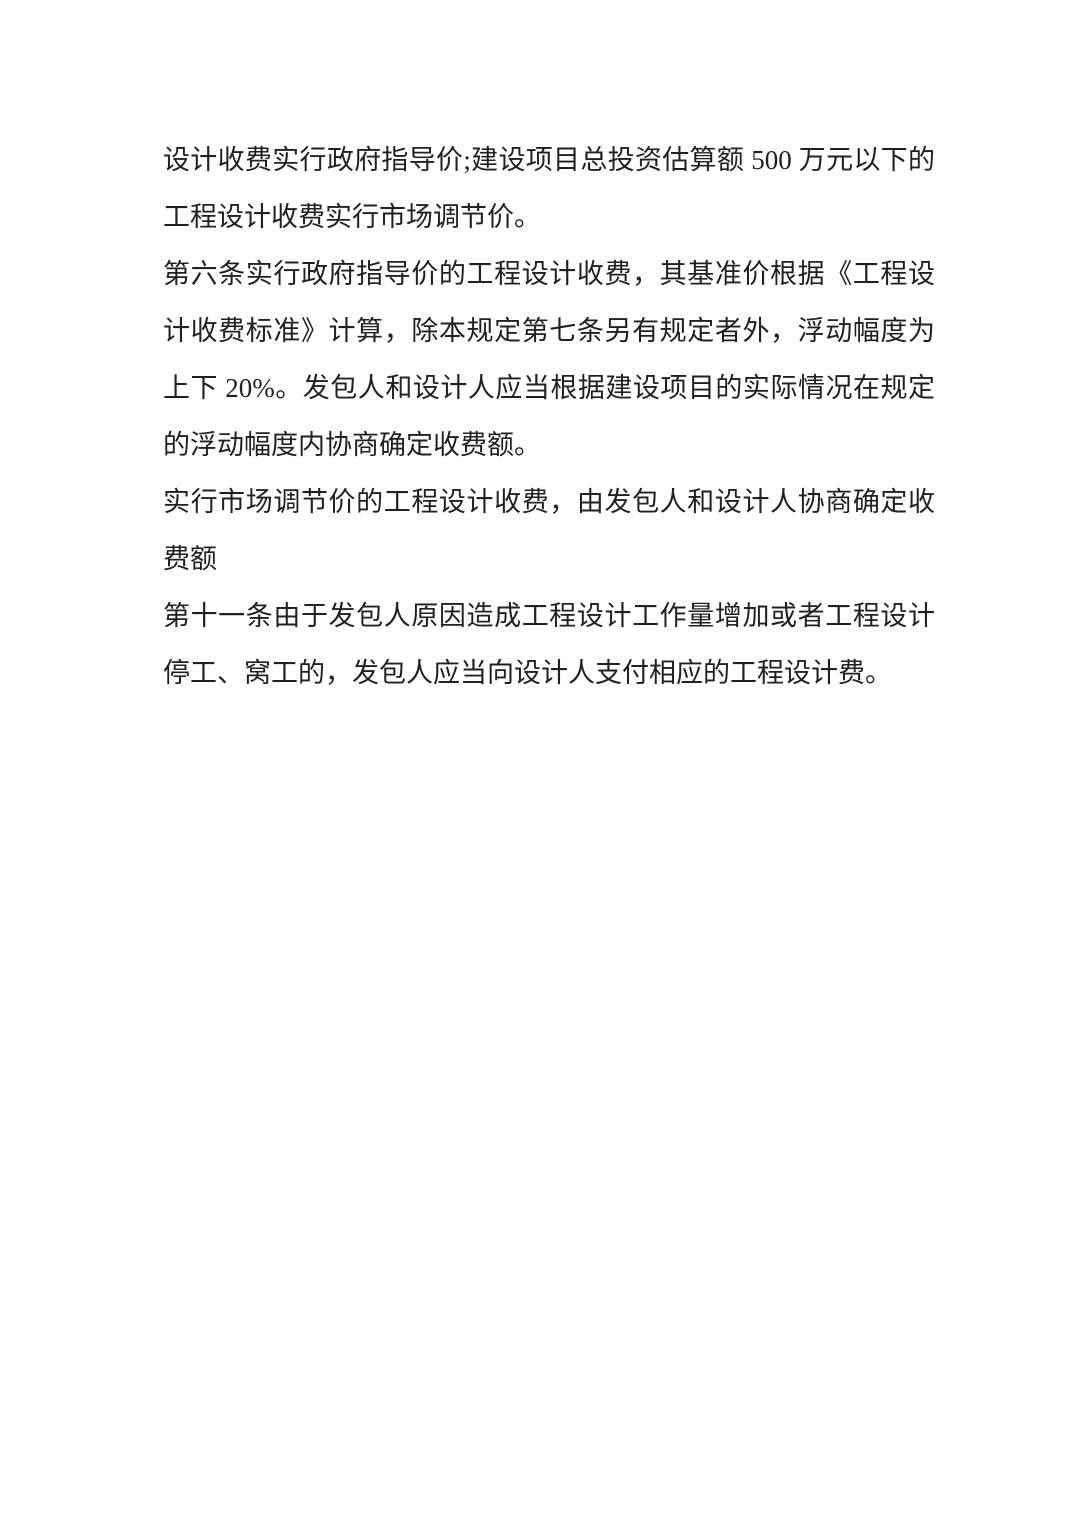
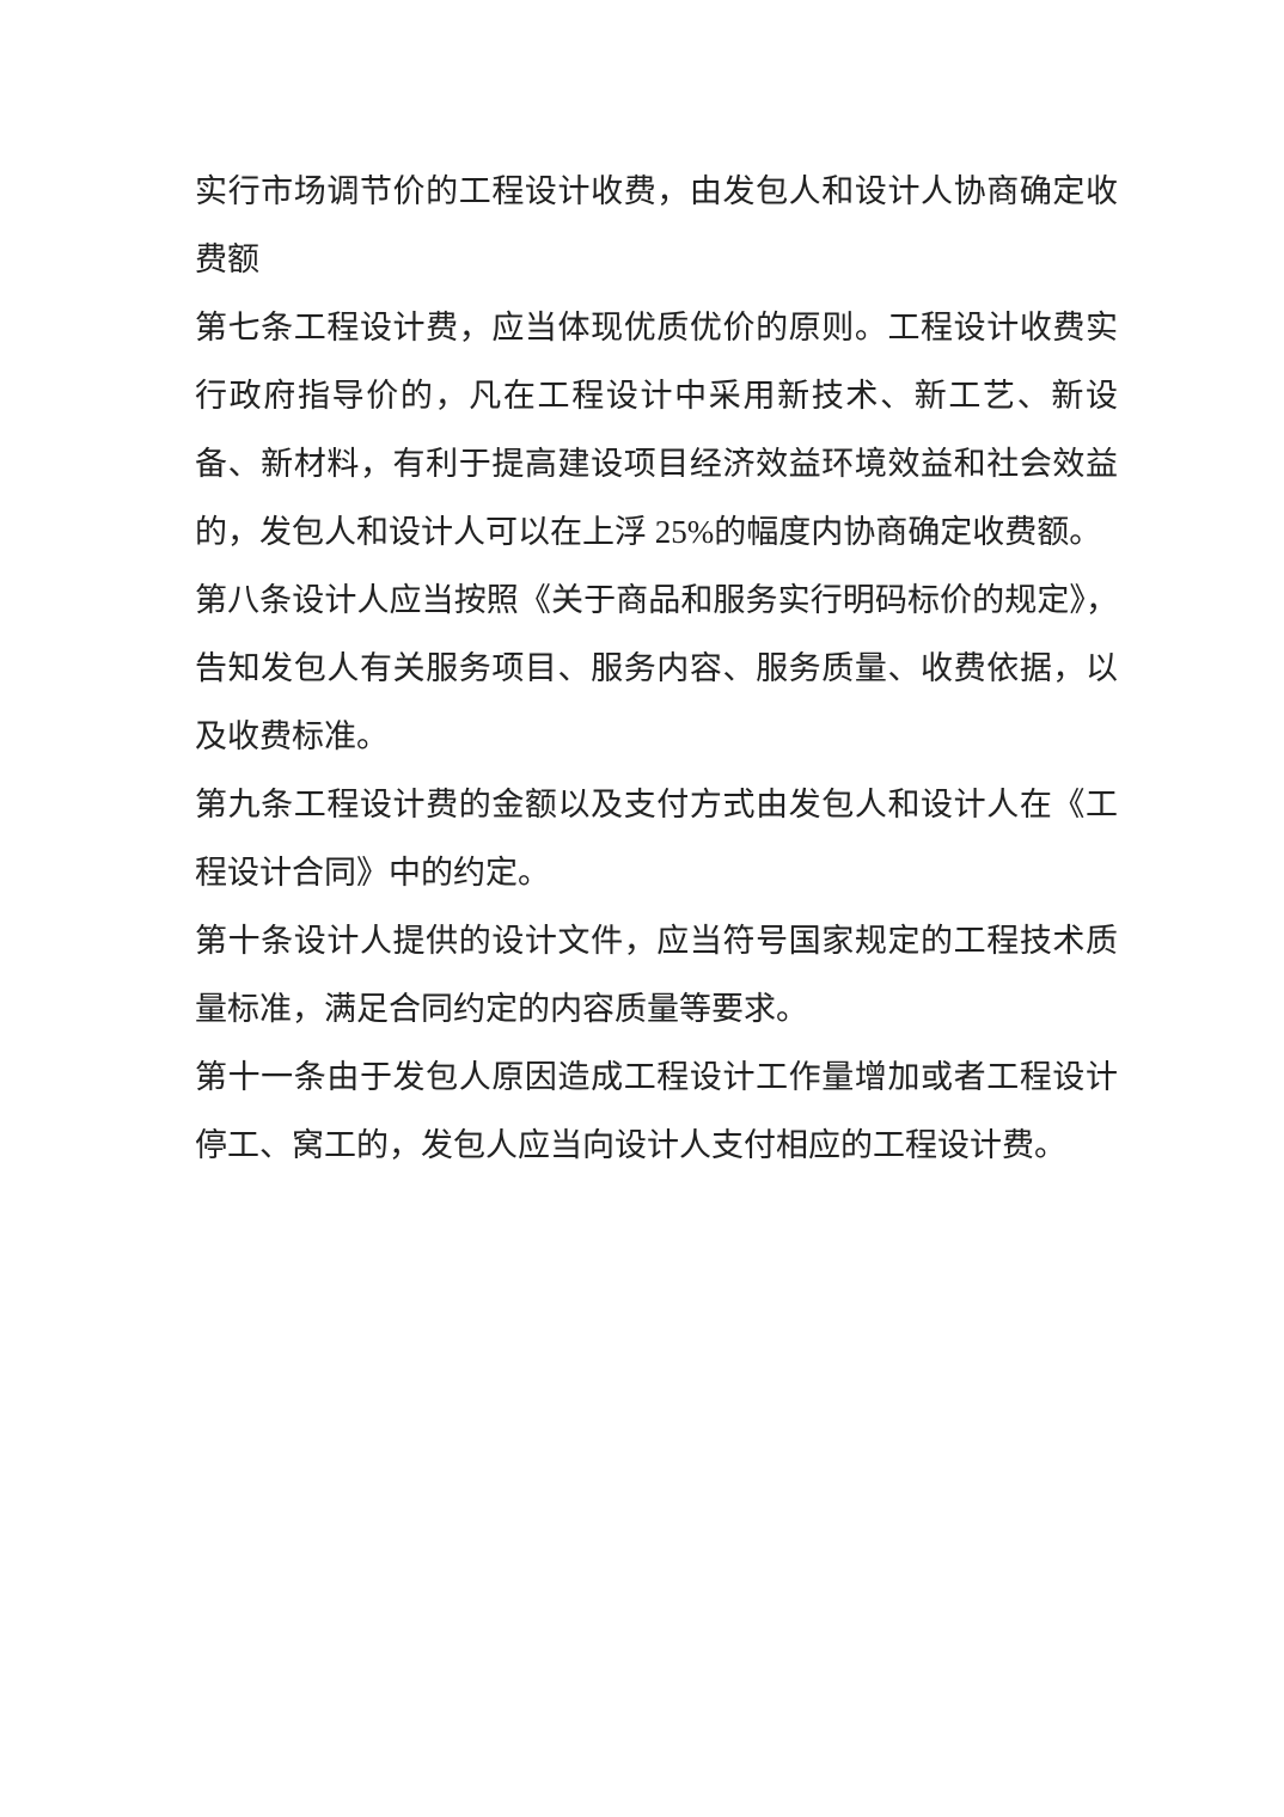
- 设计收费实行政府指导价;建设项目总投资估算额 500 万元以下的工程设计收费实行市场调节价。
- 第六条实行政府指导价的工程设计收费，其基准价根据《工程设计收费标准》计算，除本规定第七条另有规定者外，浮动幅度为上下 20%。发包人和设计人应当根据建设项目的实际情况在规定的浮动幅度内协商确定收费额。
  实行市场调节价的工程设计收费，由发包人和设计人协商确定收费额
+ 第七条工程设计费，应当体现优质优价的原则。工程设计收费实行政府指导价的，凡在工程设计中采用新技术、新工艺、新设备、新材料，有利于提高建设项目经济效益环境效益和社会效益的，发包人和设计人可以在上浮 25%的幅度内协商确定收费额。
+ 第八条设计人应当按照《关于商品和服务实行明码标价的规定》，告知发包人有关服务项目、服务内容、服务质量、收费依据，以及收费标准。
+ 第九条工程设计费的金额以及支付方式由发包人和设计人在《工程设计合同》中的约定。
+ 第十条设计人提供的设计文件，应当符号国家规定的工程技术质量标准，满足合同约定的内容质量等要求。
  第十一条由于发包人原因造成工程设计工作量增加或者工程设计停工、窝工的，发包人应当向设计人支付相应的工程设计费。
